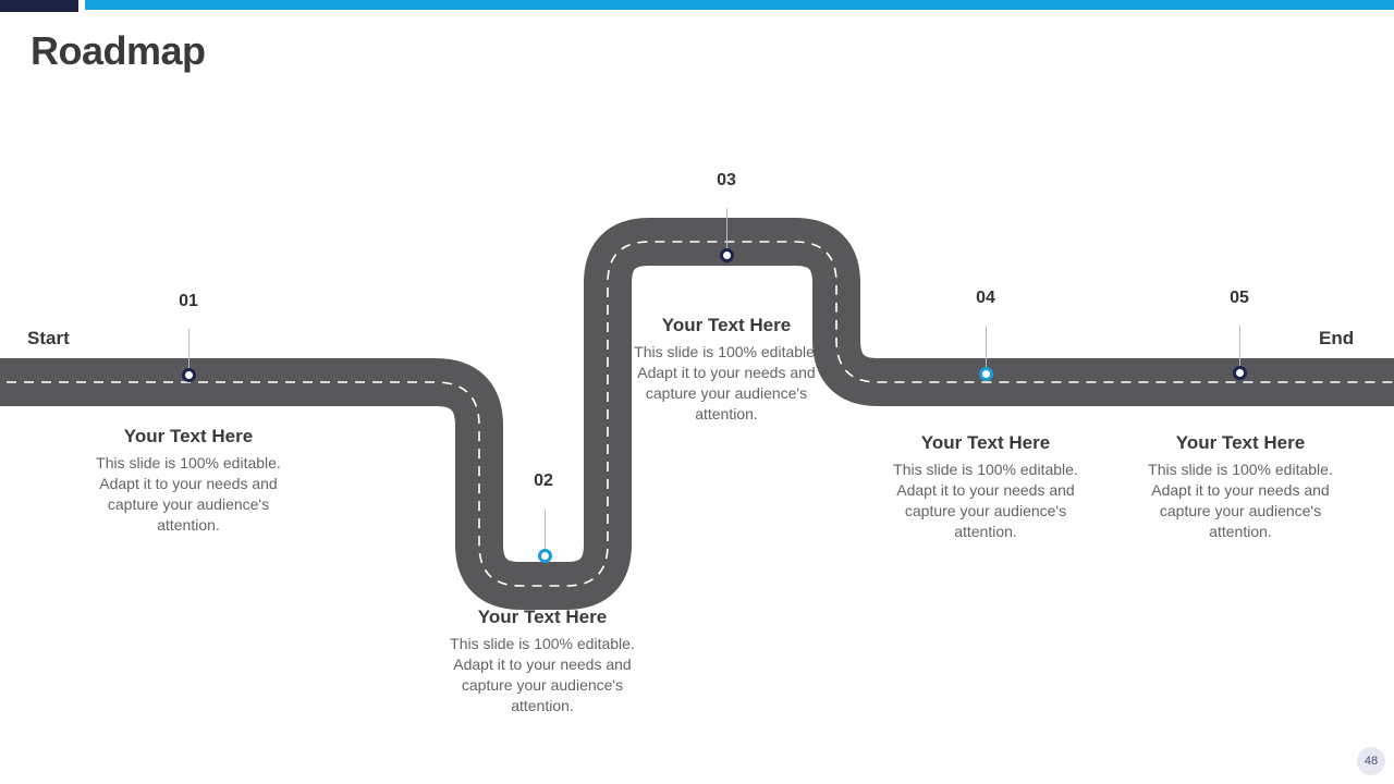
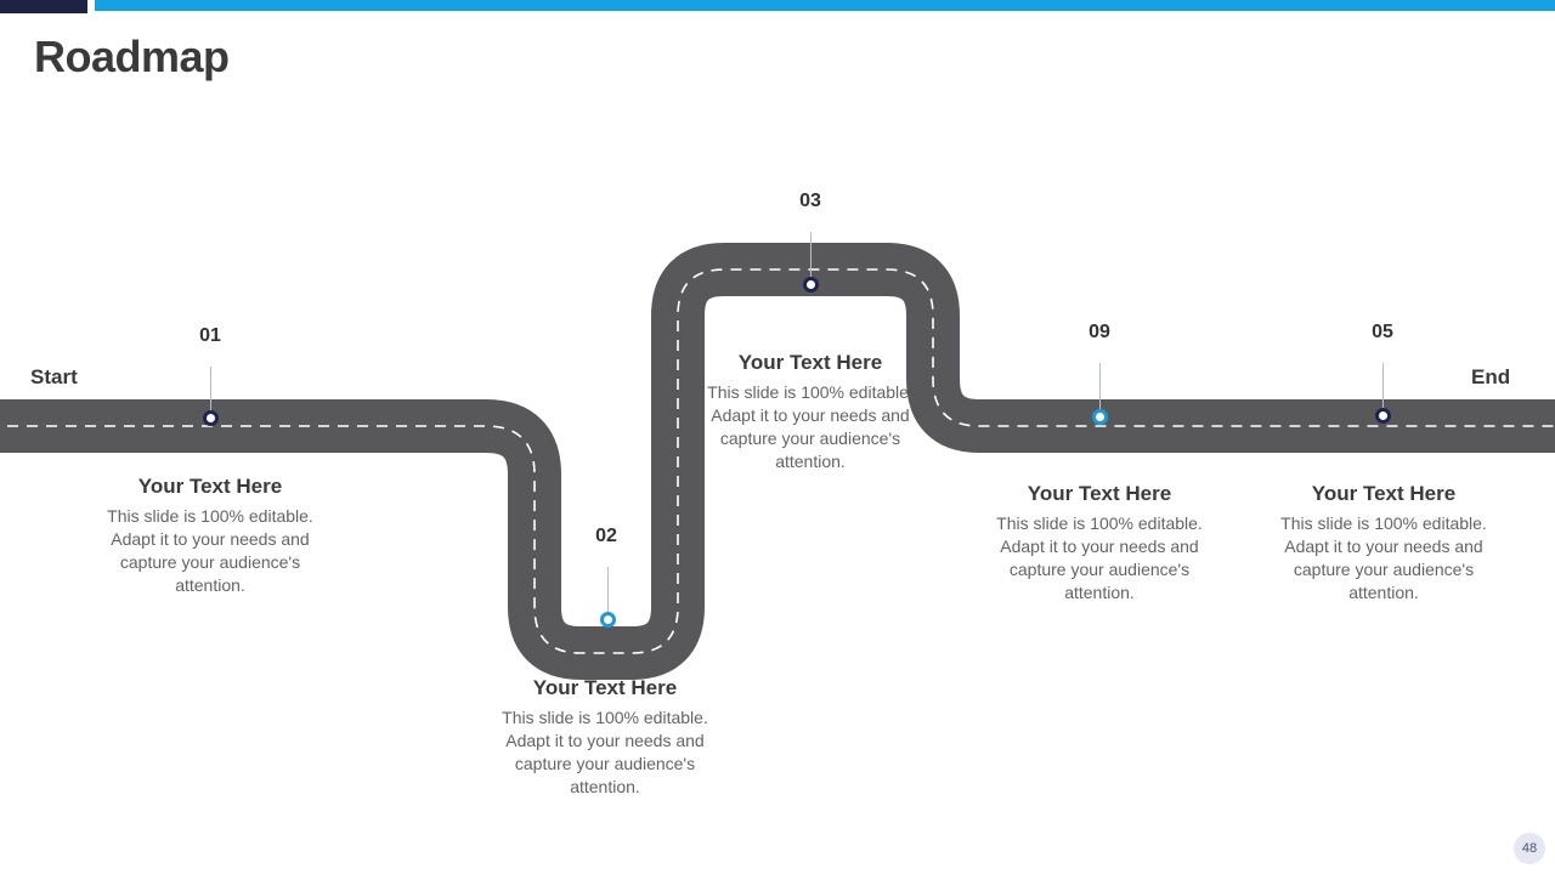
  Roadmap
  Start
  End
  01
  Your Text Here
  This slide is 100% editable. Adapt it to your needs and capture your audience's attention.
  02
  Your Text Here
  This slide is 100% editable. Adapt it to your needs and capture your audience's attention.
  03
  Your Text Here
  This slide is 100% editable. Adapt it to your needs and capture your audience's attention.
- 04
+ 09
  Your Text Here
  This slide is 100% editable. Adapt it to your needs and capture your audience's attention.
  05
  Your Text Here
  This slide is 100% editable. Adapt it to your needs and capture your audience's attention.
  48
